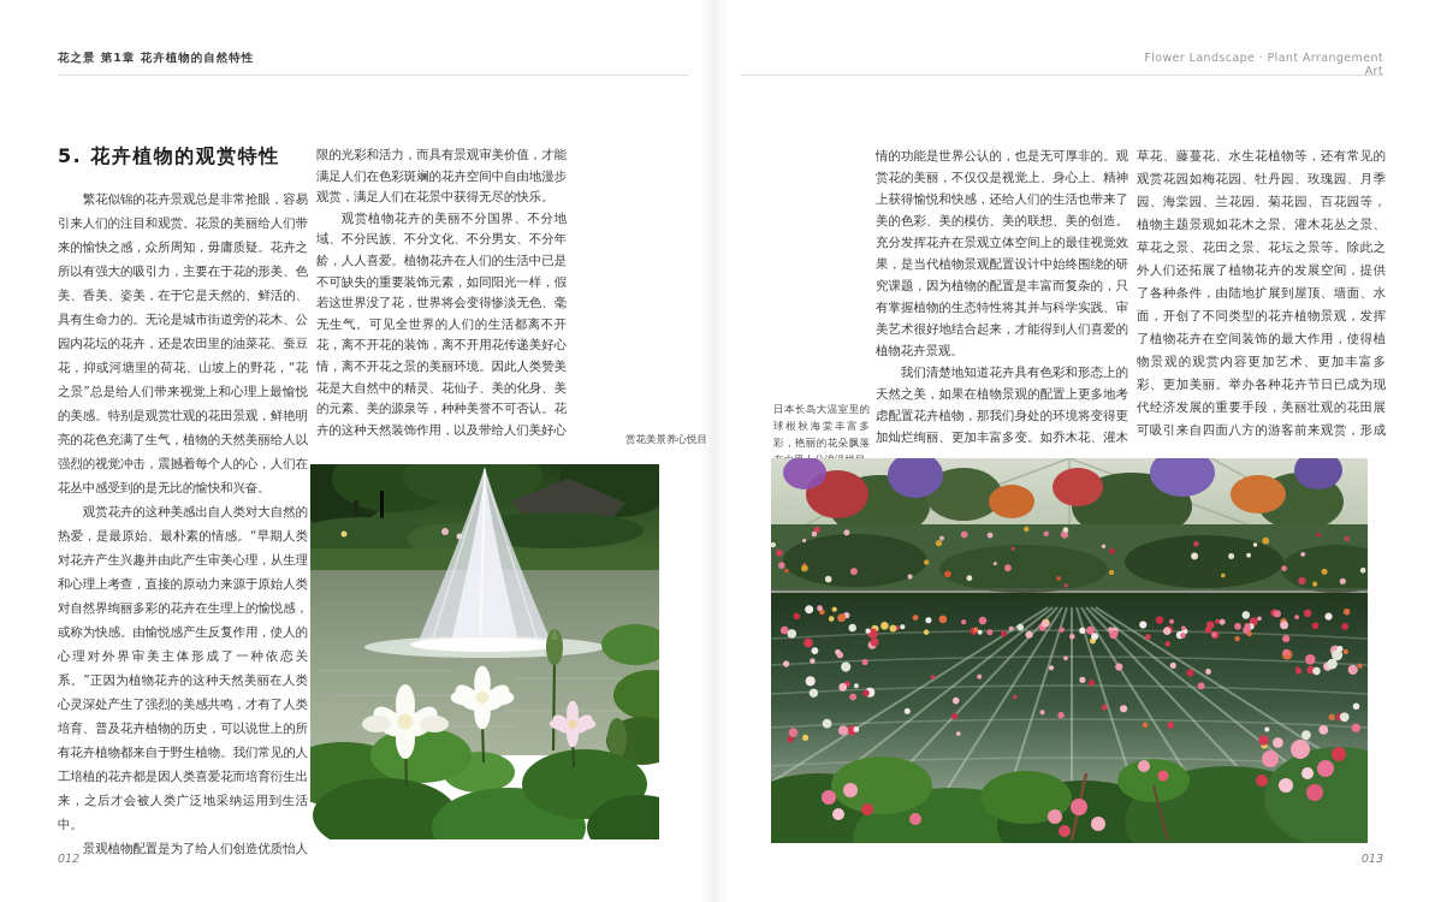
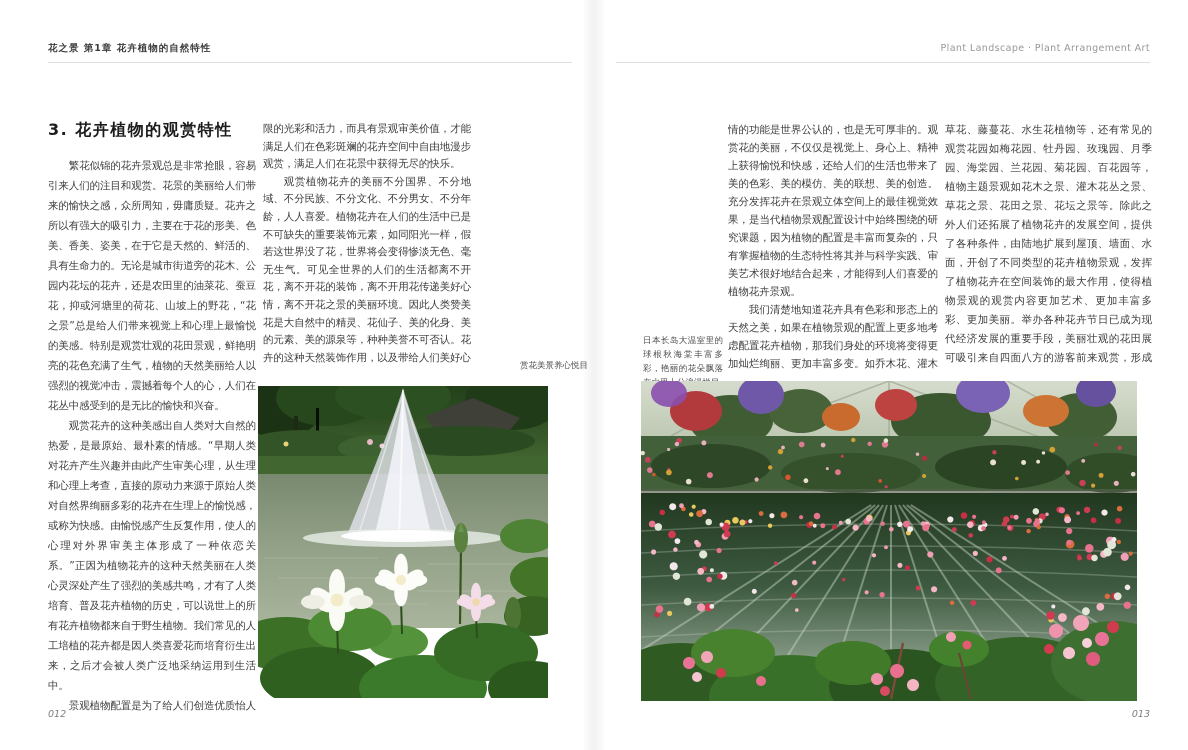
  花之景 第1章 花卉植物的自然特性
- Flower Landscape · Plant Arrangement Art
+ Plant Landscape · Plant Arrangement Art
- 5. 花卉植物的观赏特性
+ 3. 花卉植物的观赏特性
  繁花似锦的花卉景观总是非常抢眼，容易引来人们的注目和观赏。花景的美丽给人们带来的愉快之感，众所周知，毋庸质疑。花卉之所以有强大的吸引力，主要在于花的形美、色美、香美、姿美，在于它是天然的、鲜活的、具有生命力的。无论是城市街道旁的花木、公园内花坛的花卉，还是农田里的油菜花、蚕豆花，抑或河塘里的荷花、山坡上的野花，“花之景”总是给人们带来视觉上和心理上最愉悦的美感。特别是观赏壮观的花田景观，鲜艳明亮的花色充满了生气，植物的天然美丽给人以强烈的视觉冲击，震撼着每个人的心，人们在花丛中感受到的是无比的愉快和兴奋。
  观赏花卉的这种美感出自人类对大自然的热爱，是最原始、最朴素的情感。“早期人类对花卉产生兴趣并由此产生审美心理，从生理和心理上考查，直接的原动力来源于原始人类对自然界绚丽多彩的花卉在生理上的愉悦感，或称为快感。由愉悦感产生反复作用，使人的心理对外界审美主体形成了一种依恋关系。”正因为植物花卉的这种天然美丽在人类心灵深处产生了强烈的美感共鸣，才有了人类培育、普及花卉植物的历史，可以说世上的所有花卉植物都来自于野生植物。我们常见的人工培植的花卉都是因人类喜爱花而培育衍生出来，之后才会被人类广泛地采纳运用到生活中。
  限的光彩和活力，而具有景观审美价值，才能满足人们在色彩斑斓的花卉空间中自由地漫步观赏，满足人们在花景中获得无尽的快乐。
  观赏植物花卉的美丽不分国界、不分地域、不分民族、不分文化、不分男女、不分年龄，人人喜爱。植物花卉在人们的生活中已是不可缺失的重要装饰元素，如同阳光一样，假若这世界没了花，世界将会变得惨淡无色、毫无生气。可见全世界的人们的生活都离不开花，离不开花的装饰，离不开用花传递美好心情，离不开花之景的美丽环境。因此人类赞美花是大自然中的精灵、花仙子、美的化身、美的元素、美的源泉等，种种美誉不可否认。花卉的这种天然装饰作用，以及带给人们美好心
  赏花美景养心悦
  日本长岛大温室里的球根秋海棠丰富多彩，艳丽的花朵飘落
  情的功能是世界公认的，也是无可厚非的。观赏花的美丽，不仅仅是视觉上、身心上、精神上获得愉悦和快感，还给人们的生活也带来了美的色彩、美的模仿、美的联想、美的创造。充分发挥花卉在景观立体空间上的最佳视觉效果，是当代植物景观配置设计中始终围绕的研究课题，因为植物的配置是丰富而复杂的，只有掌握植物的生态特性将其并与科学实践、审美艺术很好地结合起来，才能得到人们喜爱的植物花卉景观。
  我们清楚地知道花卉具有色彩和形态上的天然之美，如果在植物景观的配置上更多地考虑配置花卉植物，那我们身处的环境将变得更加灿烂绚丽、更加丰富多变。如乔木花、灌木
  草花、藤蔓花、水生花植物等，还有常见的观赏花园如梅花园、牡丹园、玫瑰园、月季园、海棠园、兰花园、菊花园、百花园等，植物主题景观如花木之景、灌木花丛之景、草花之景、花田之景、花坛之景等。除此之外人们还拓展了植物花卉的发展空间，提供了各种条件，由陆地扩展到屋顶、墙面、水面，开创了不同类型的花卉植物景观，发挥了植物花卉在空间装饰的最大作用，使得植物景观的观赏内容更加艺术、更加丰富多彩、更加美丽。举办各种花卉节日已成为现代经济发展的重要手段，美丽壮观的花田展可吸引来自四面八方的游客前来观赏，形成
  012
  013
